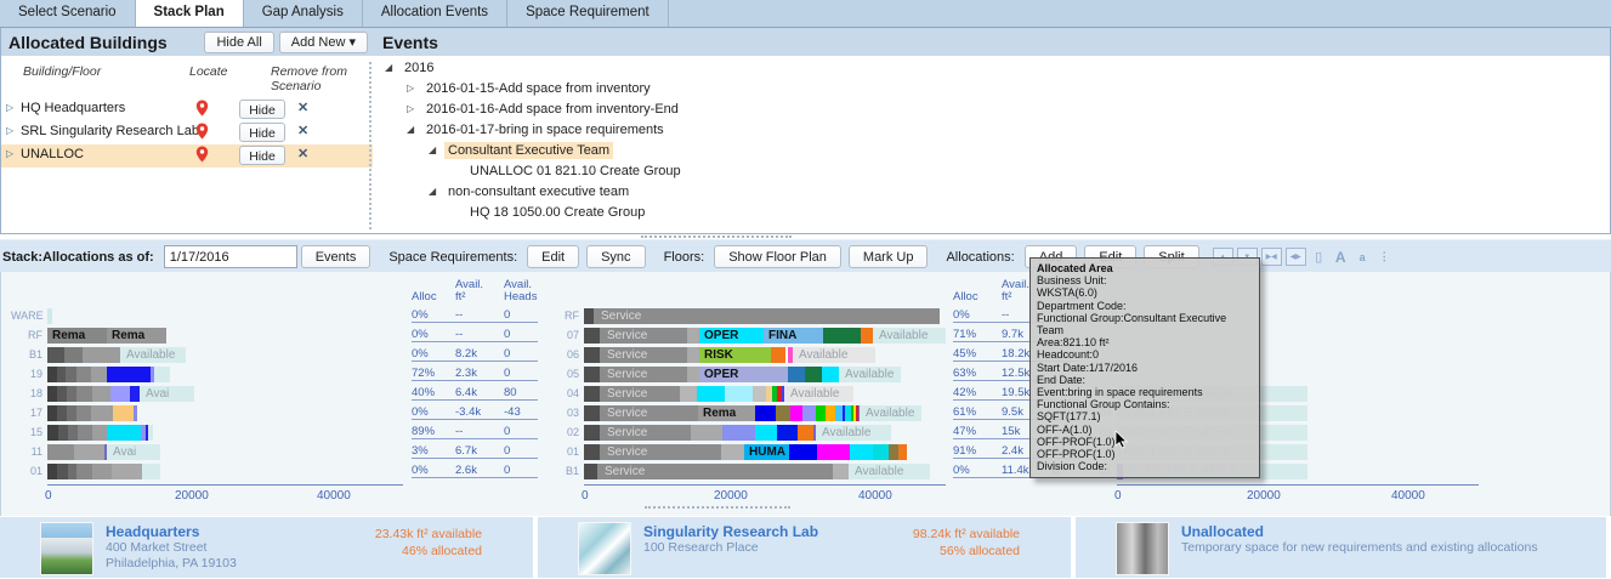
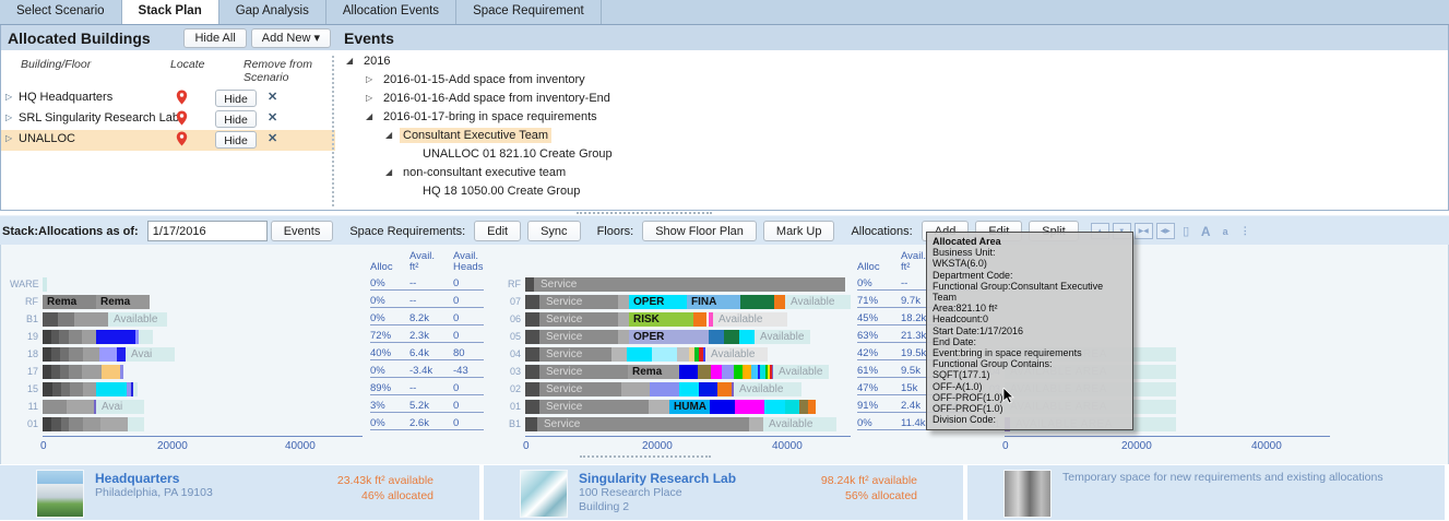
  Select Scenario
  Stack Plan
  Gap Analysis
  Allocation Events
  Space Requirement
  Allocated Buildings
  Hide All
  Add New ▾
  Building/Floor
  Locate
  Remove from Scenario
  ▷
  HQ Headquarters
  Hide
  ✕
  ▷
  SRL Singularity Research Lab
  Hide
  ✕
  ▷
  UNALLOC
  Hide
  ✕
  Events
  ◢ 2016
  ▷ 2016-01-15-Add space from inventory
  ▷ 2016-01-16-Add space from inventory-End
  ◢ 2016-01-17-bring in space requirements
  ◢ Consultant Executive Team
  UNALLOC 01 821.10 Create Group
  ◢ non-consultant executive team
  HQ 18 1050.00 Create Group
  Stack:Allocations as of:
  1/17/2016
  Events
  Space Requirements:
  Edit
  Sync
  Floors:
  Show Floor Plan
  Mark Up
  Allocations:
  ▯
  A
  a
  ⋮
  Alloc
  Avail.
  ft²
  Avail.
  Heads
  WARE
  0%
  --
  0
  RF
  Rema
  Rema
  0%
  --
  0
  B1
  Available
  0%
  8.2k
  0
  19
  72%
  2.3k
  0
  18
  Avai
  40%
  6.4k
  80
  17
  0%
  -3.4k
  -43
  15
  89%
  --
  0
  11
  Avai
  3%
- 6.7k
+ 5.2k
  0
  01
  0%
  2.6k
  0
  0
  20000
  40000
  Alloc
  Avail.
  ft²
  RF
  Service
  0%
  --
  07
  Service
  OPER
  FINA
  Available
  71%
  9.7k
  06
  Service
  RISK
  Available
  45%
  18.2k
  05
  Service
  OPER
  Available
  63%
- 12.5k
+ 21.3k
  04
  Service
  Available
  42%
  19.5k
  03
  Service
  Rema
  Available
  61%
  9.5k
  02
  Service
  Available
  47%
  15k
  01
  Service
  HUMA
  91%
  2.4k
  B1
  Service
  Available
  0%
  11.4k
  0
  20000
  40000
  0
  20000
  40000
  Allocated Area
  Business Unit:
  WKSTA(6.0)
  Department Code:
  Functional Group:Consultant Executive Team
  Area:821.10 ft²
  Headcount:0
  Start Date:1/17/2016
  End Date:
  Event:bring in space requirements
  Functional Group Contains:
  SQFT(177.1)
  OFF-A(1.0)
  OFF-PROF(1.0)
  OFF-PROF(1.0)
  Division Code:
  Headquarters
- 400 Market Street
  Philadelphia, PA 19103
  23.43k ft² available
  46% allocated
  Singularity Research Lab
  100 Research Place
+ Building 2
  98.24k ft² available
  56% allocated
- Unallocated
  Temporary space for new requirements and existing allocations
